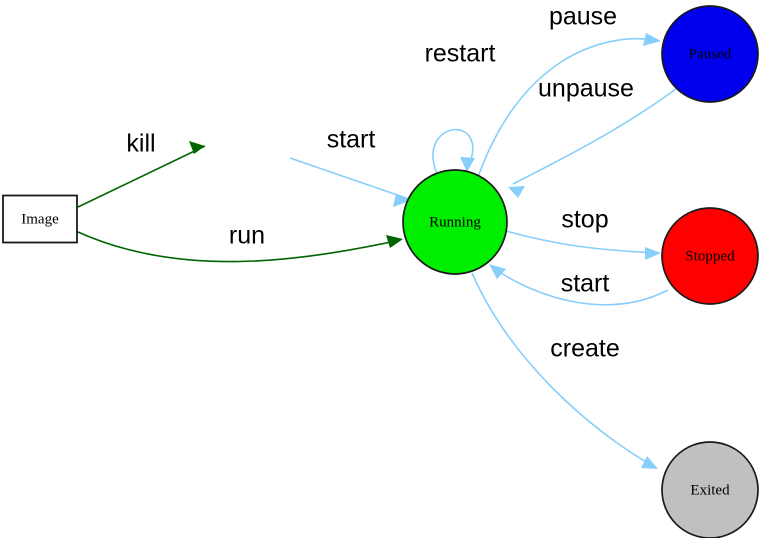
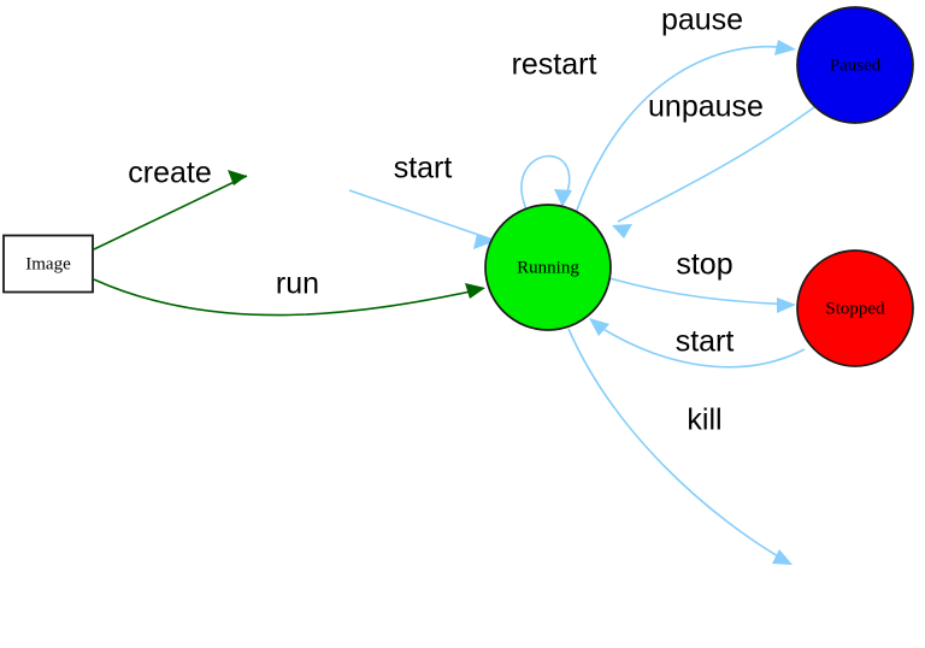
- kill
+ create
  run
  start
  restart
  pause
  unpause
  stop
  start
- create
+ kill
  Image
  Running
  Paused
  Stopped
- Exited
